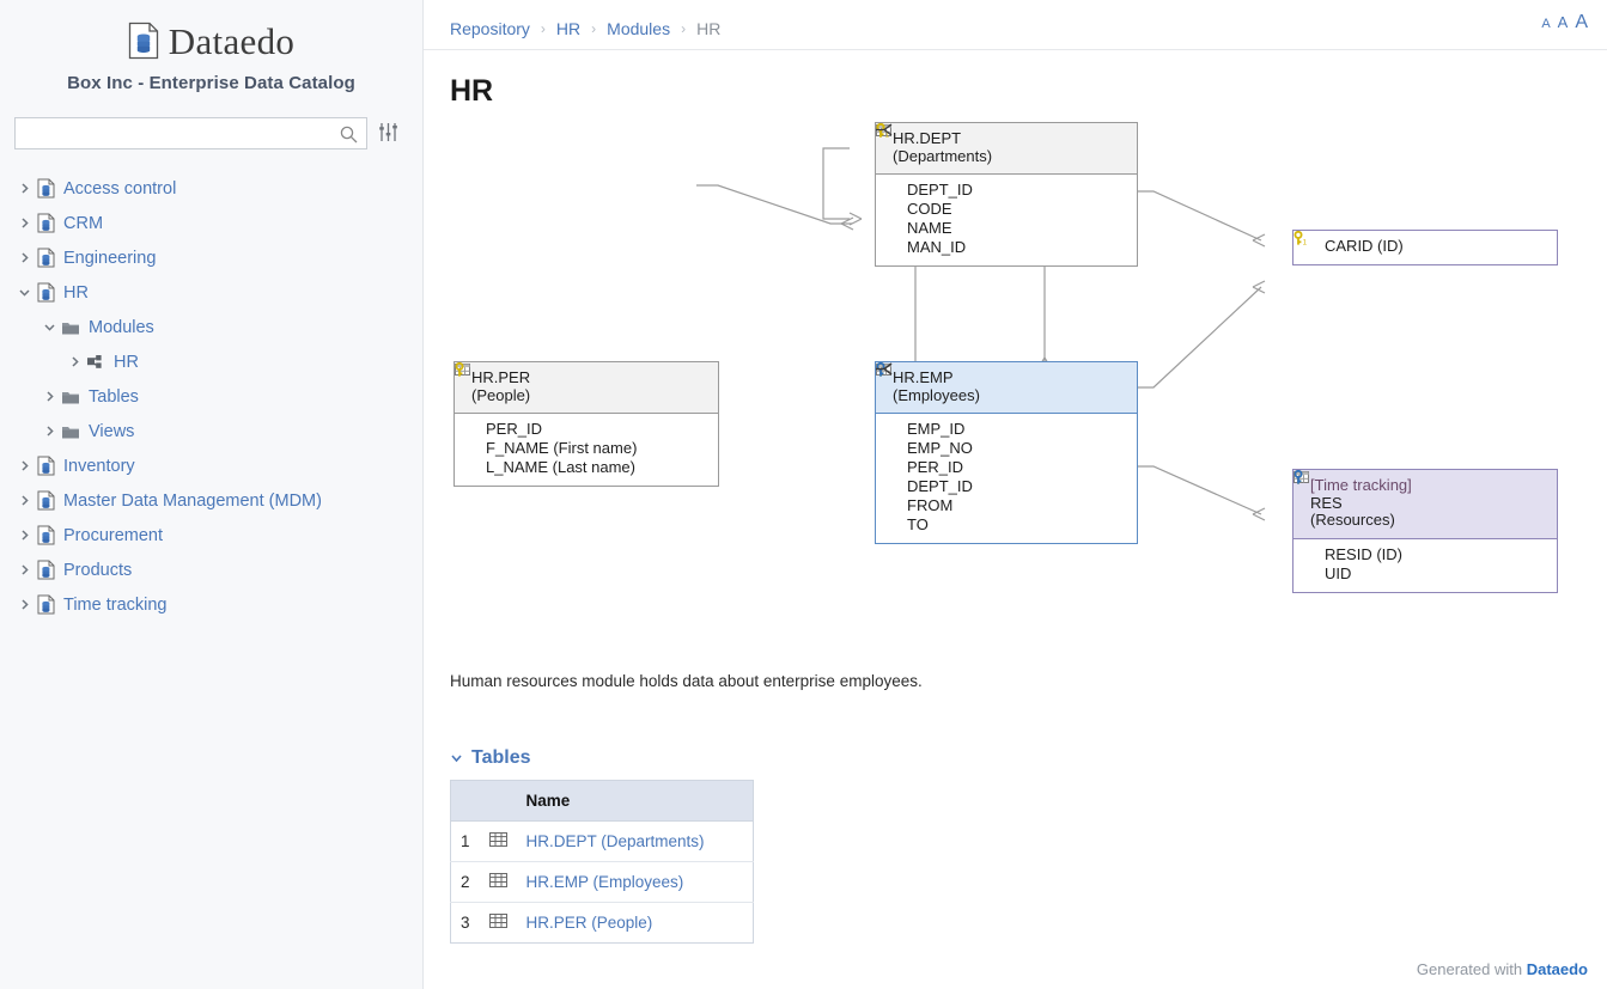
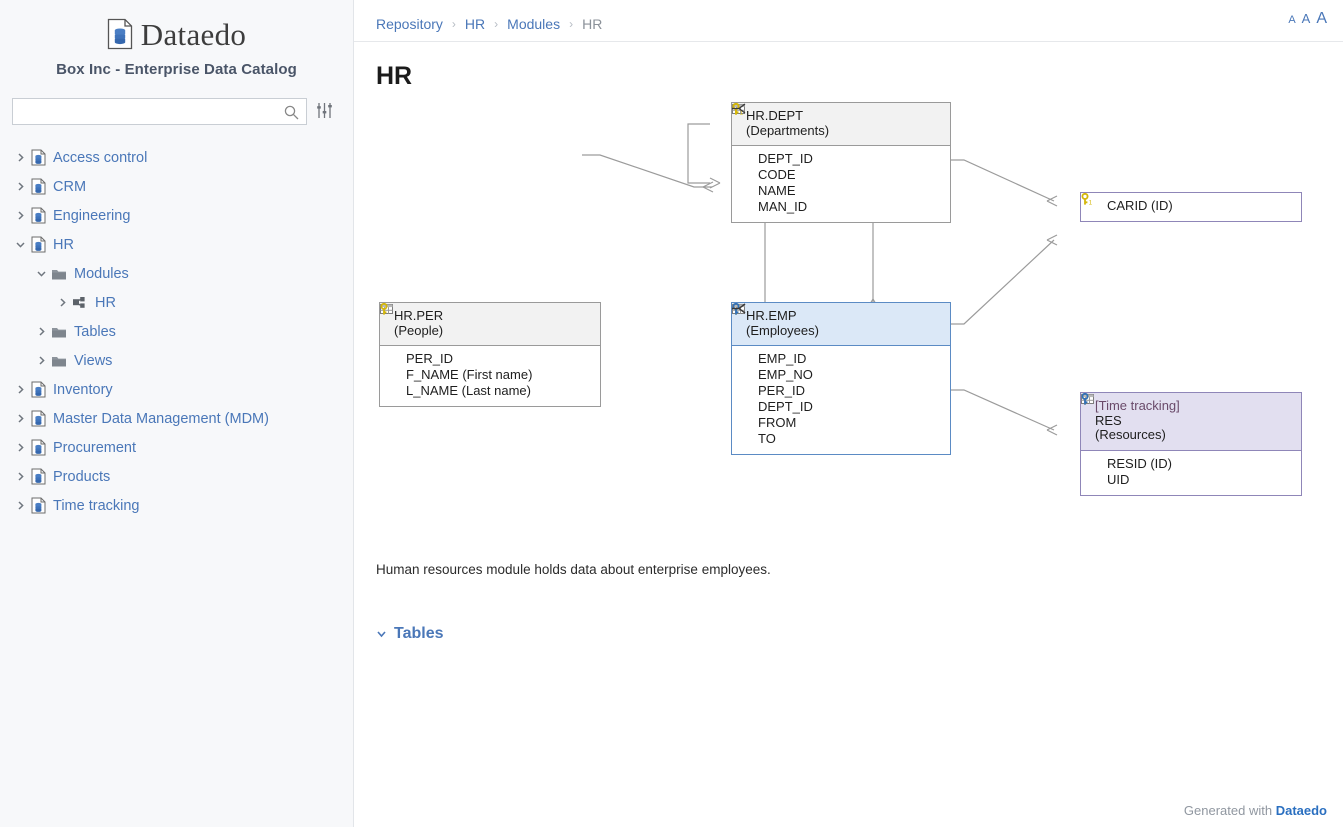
  Dataedo
  Box Inc - Enterprise Data Catalog
  Access control
  CRM
  Engineering
  HR
  Modules
  HR
  Tables
  Views
  Inventory
  Master Data Management (MDM)
  Procurement
  Products
  Time tracking
  Repository
  ›
  HR
  ›
  Modules
  ›
  HR
  A
  A
  A
  HR
  HR.DEPT
  (Departments)
  DEPT_ID
  CODE
  NAME
  MAN_ID
  HR.EMP
  (Employees)
  EMP_ID
  EMP_NO
  PER_ID
  DEPT_ID
  FROM
  TO
  HR.PER
  (People)
  PER_ID
  F_NAME (First name)
  L_NAME (Last name)
  CARID (ID)
  [Time tracking]
  RES
  (Resources)
  RESID (ID)
  UID
  Human resources module holds data about enterprise employees.
  Tables
- 		Name
- 1		HR.DEPT (Departments)
- 2		HR.EMP (Employees)
- 3		HR.PER (People)
  Generated with Dataedo
